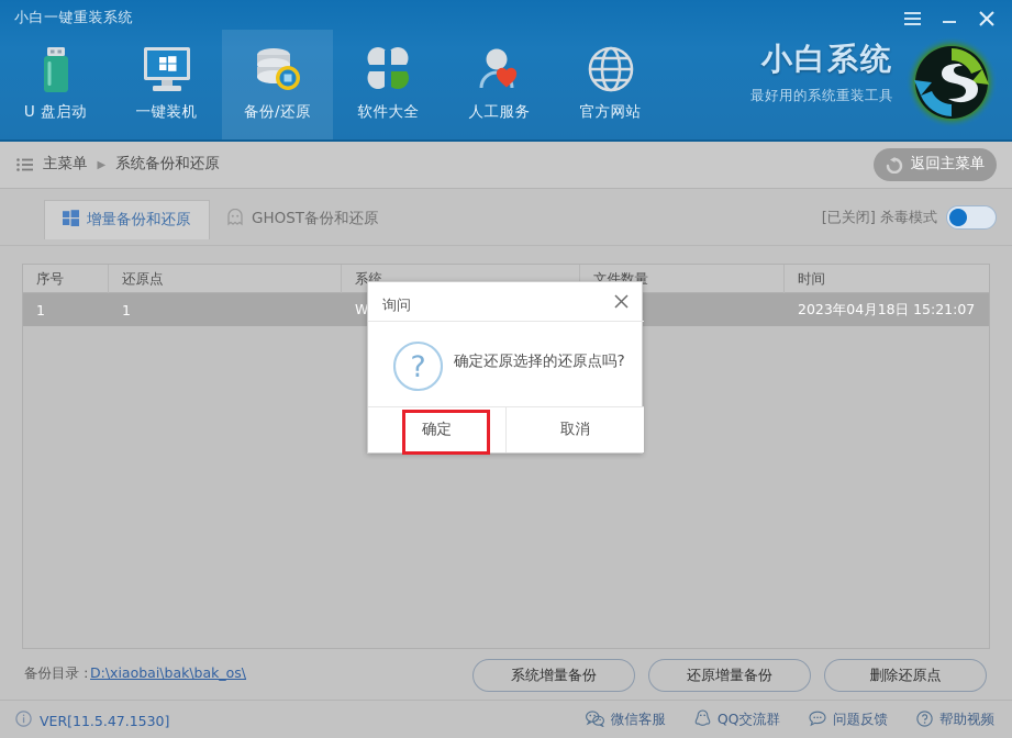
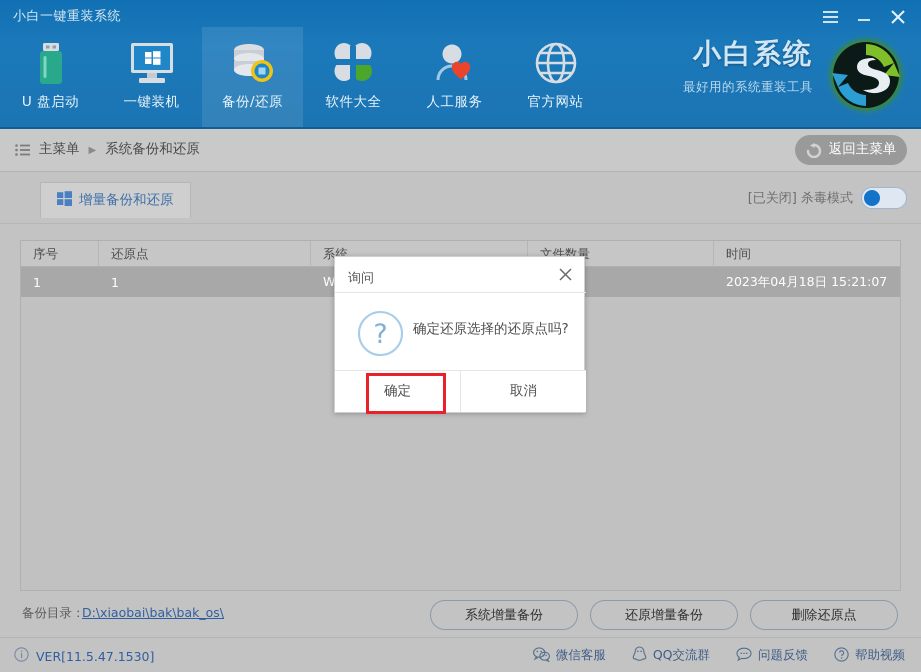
  小白一键重装系统
  U 盘启动
  一键装机
  备份/还原
  软件大全
  人工服务
  官方网站
  小白系统
  最好用的系统重装工具
  主菜单
  ▶
  系统备份和还原
  返回主菜单
  增量备份和还原
- GHOST备份和还原
  [已关闭] 杀毒模式
  序号
  还原点
  系统
  文件数量
  时间
  1
  1
  2023年04月18日 15:21:07
  备份目录：
  D:\xiaobai\bak\bak_os\
  系统增量备份
  还原增量备份
  删除还原点
  VER[11.5.47.1530]
  微信客服
  QQ交流群
  问题反馈
  帮助视频
  询问
  ?
  确定还原选择的还原点吗?
  确定
  取消
